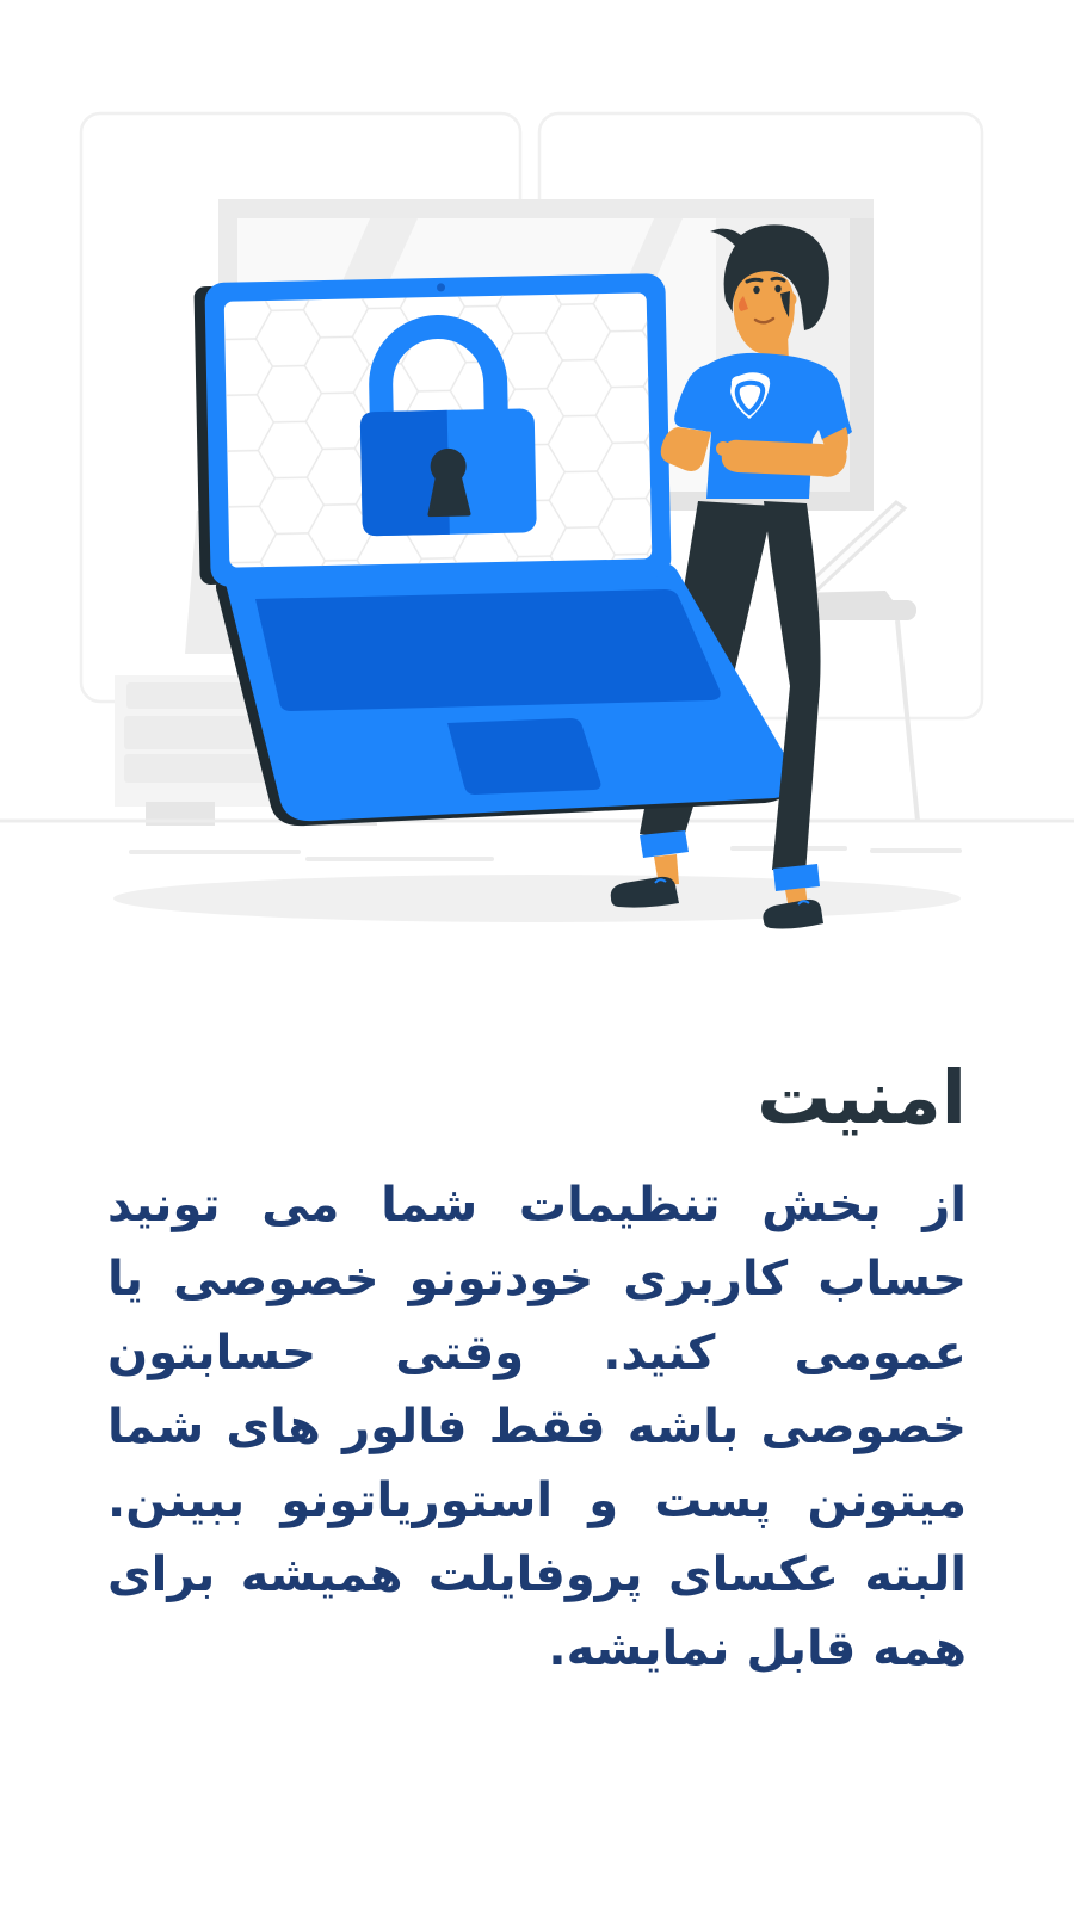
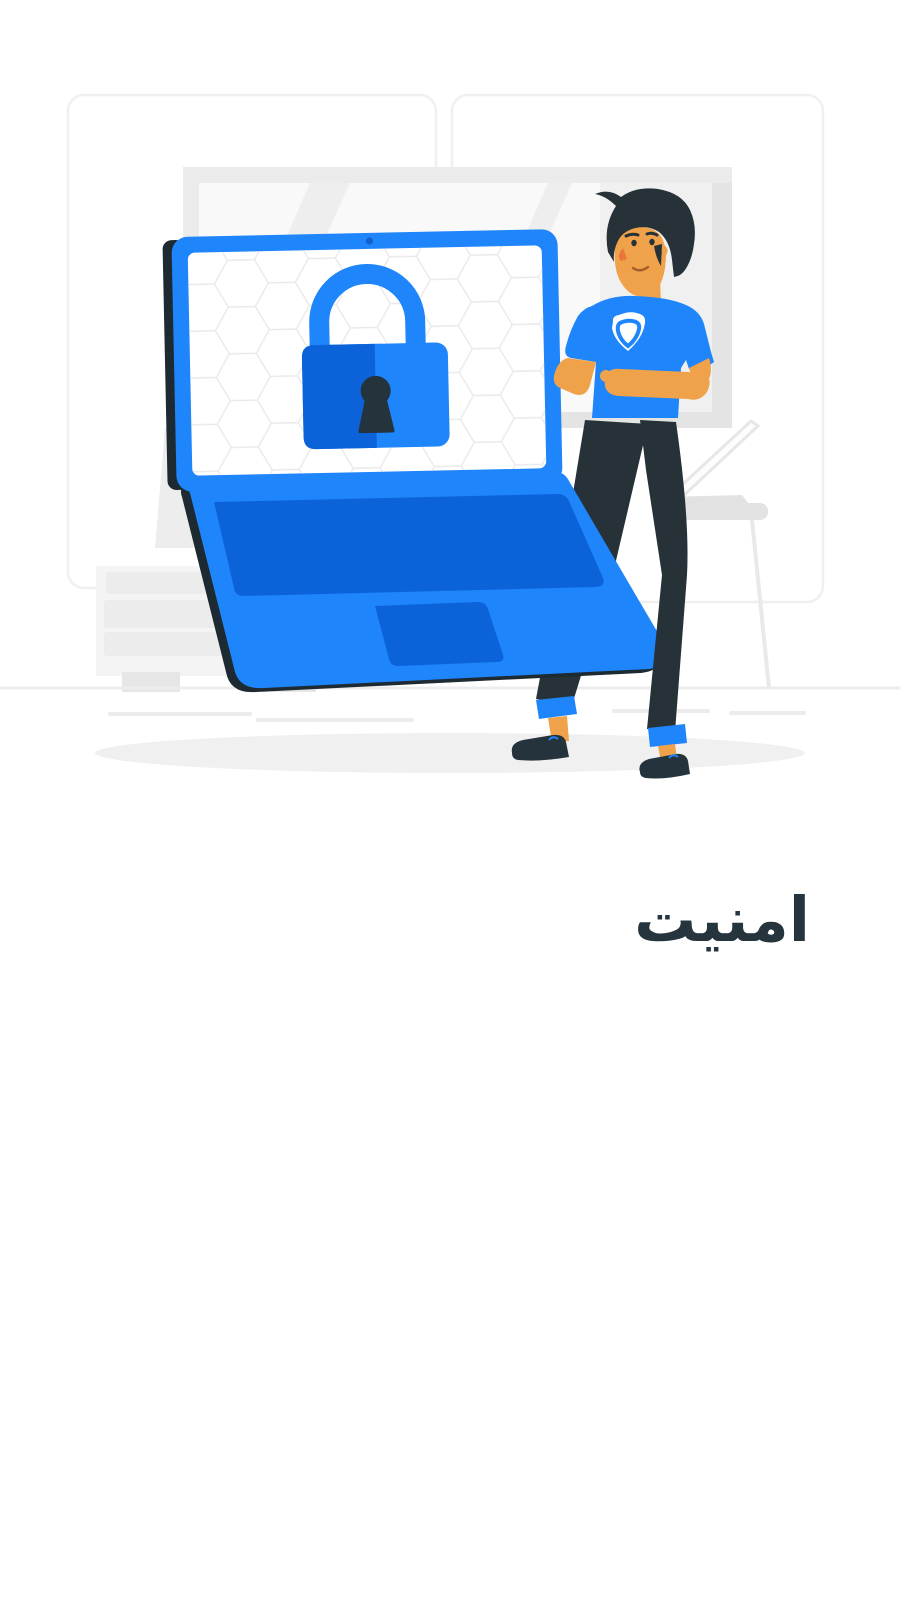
  امنیت
- از بخش تنظیمات شما می تونید حساب کاربری خودتونو خصوصی یا عمومی کنید. وقتی حسابتون خصوصی باشه فقط فالور های شما میتونن پست و استوریاتونو ببینن. البته عکسای پروفایلت همیشه برای همه قابل نمایشه.
